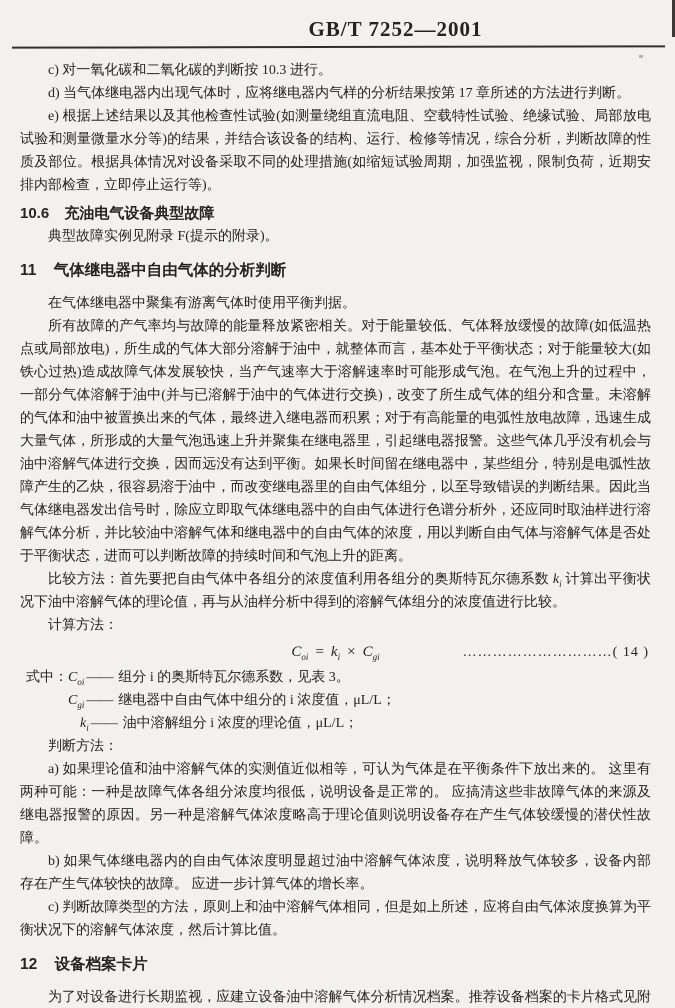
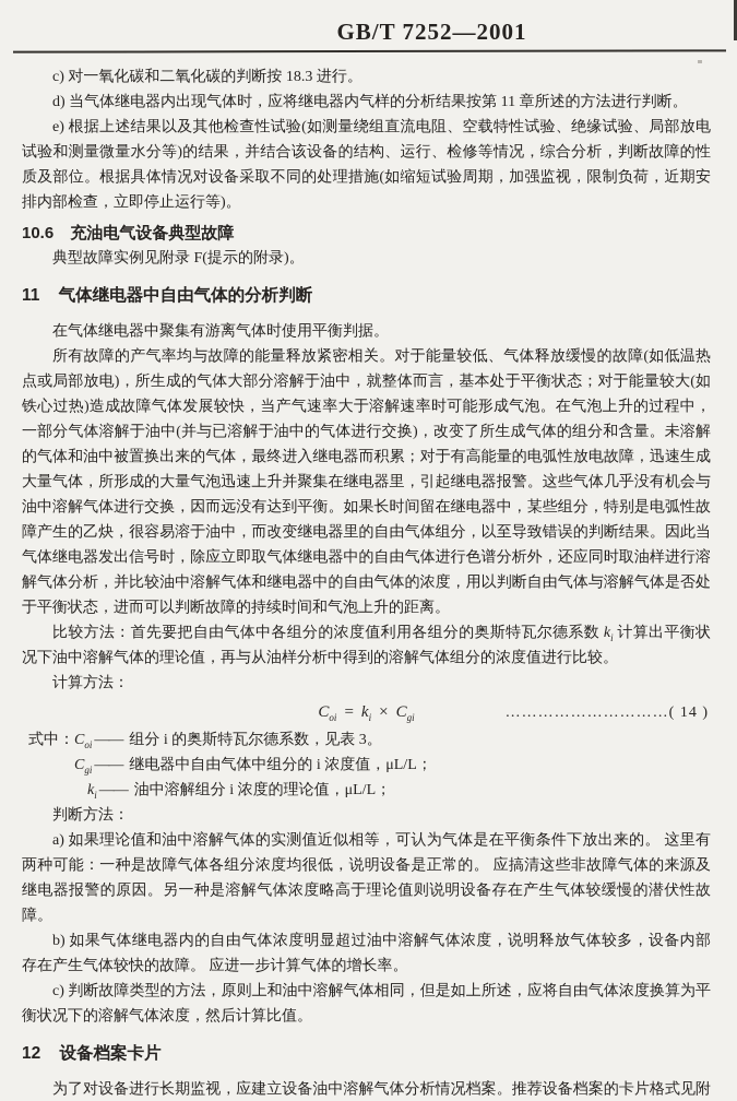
  GB/T 7252—2001
- c) 对一氧化碳和二氧化碳的判断按 10.3 进行。
+ c) 对一氧化碳和二氧化碳的判断按 18.3 进行。
- d) 当气体继电器内出现气体时，应将继电器内气样的分析结果按第 17 章所述的方法进行判断。
+ d) 当气体继电器内出现气体时，应将继电器内气样的分析结果按第 11 章所述的方法进行判断。
  e) 根据上述结果以及其他检查性试验(如测量绕组直流电阻、空载特性试验、绝缘试验、局部放电试验和测量微量水分等)的结果，并结合该设备的结构、运行、检修等情况，综合分析，判断故障的性质及部位。根据具体情况对设备采取不同的处理措施(如缩短试验周期，加强监视，限制负荷，近期安排内部检查，立即停止运行等)。
  10.6 充油电气设备典型故障
  典型故障实例见附录 F(提示的附录)。
  11 气体继电器中自由气体的分析判断
  在气体继电器中聚集有游离气体时使用平衡判据。
  所有故障的产气率均与故障的能量释放紧密相关。对于能量较低、气体释放缓慢的故障(如低温热点或局部放电)，所生成的气体大部分溶解于油中，就整体而言，基本处于平衡状态；对于能量较大(如铁心过热)造成故障气体发展较快，当产气速率大于溶解速率时可能形成气泡。在气泡上升的过程中，一部分气体溶解于油中(并与已溶解于油中的气体进行交换)，改变了所生成气体的组分和含量。未溶解的气体和油中被置换出来的气体，最终进入继电器而积累；对于有高能量的电弧性放电故障，迅速生成大量气体，所形成的大量气泡迅速上升并聚集在继电器里，引起继电器报警。这些气体几乎没有机会与油中溶解气体进行交换，因而远没有达到平衡。如果长时间留在继电器中，某些组分，特别是电弧性故障产生的乙炔，很容易溶于油中，而改变继电器里的自由气体组分，以至导致错误的判断结果。因此当气体继电器发出信号时，除应立即取气体继电器中的自由气体进行色谱分析外，还应同时取油样进行溶解气体分析，并比较油中溶解气体和继电器中的自由气体的浓度，用以判断自由气体与溶解气体是否处于平衡状态，进而可以判断故障的持续时间和气泡上升的距离。
  比较方法：首先要把自由气体中各组分的浓度值利用各组分的奥斯特瓦尔德系数 ki 计算出平衡状况下油中溶解气体的理论值，再与从油样分析中得到的溶解气体组分的浓度值进行比较。
  计算方法：
  Coi= ki× Cgi
  …………………………( 14 )
  式中：Coi —— 组分 i 的奥斯特瓦尔德系数，见表 3。
  Cgi —— 继电器中自由气体中组分的 i 浓度值，μL/L；
  ki —— 油中溶解组分 i 浓度的理论值，μL/L；
  判断方法：
  a) 如果理论值和油中溶解气体的实测值近似相等，可认为气体是在平衡条件下放出来的。 这里有两种可能：一种是故障气体各组分浓度均很低，说明设备是正常的。 应搞清这些非故障气体的来源及继电器报警的原因。另一种是溶解气体浓度略高于理论值则说明设备存在产生气体较缓慢的潜伏性故障。
  b) 如果气体继电器内的自由气体浓度明显超过油中溶解气体浓度，说明释放气体较多，设备内部存在产生气体较快的故障。 应进一步计算气体的增长率。
  c) 判断故障类型的方法，原则上和油中溶解气体相同，但是如上所述，应将自由气体浓度换算为平衡状况下的溶解气体浓度，然后计算比值。
  12 设备档案卡片
  为了对设备进行长期监视，应建立设备油中溶解气体分析情况档案。推荐设备档案的卡片格式见附
